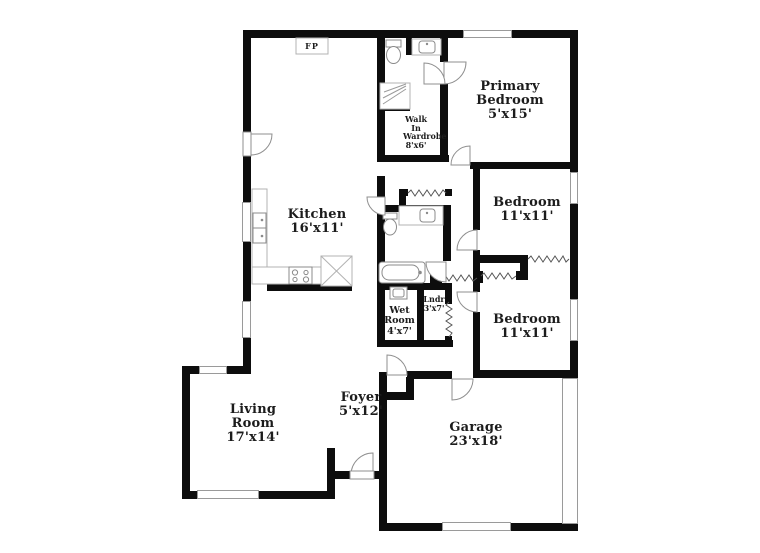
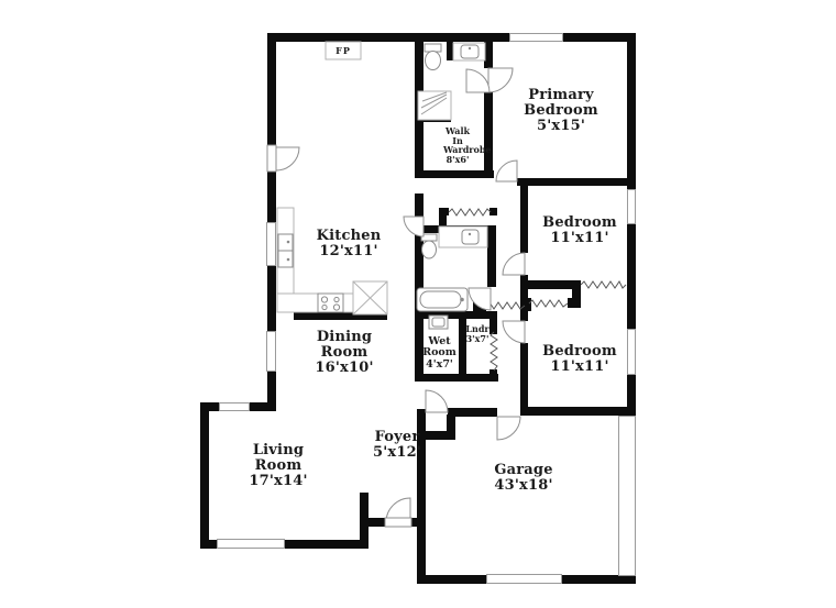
  FP
  Primary Bedroom
  5'x15'
  Walk In Wardrobe
  8'x6'
  Kitchen
- 16'x11'
+ 12'x11'
  Bedroom
  11'x11'
+ Dining Room
+ 16'x10'
  Wet Room
  4'x7'
  Lndr
  3'x7'
  Bedroom
  11'x11'
  Foyer
  5'x12'
  Living Room
  17'x14'
  Garage
- 23'x18'
+ 43'x18'
